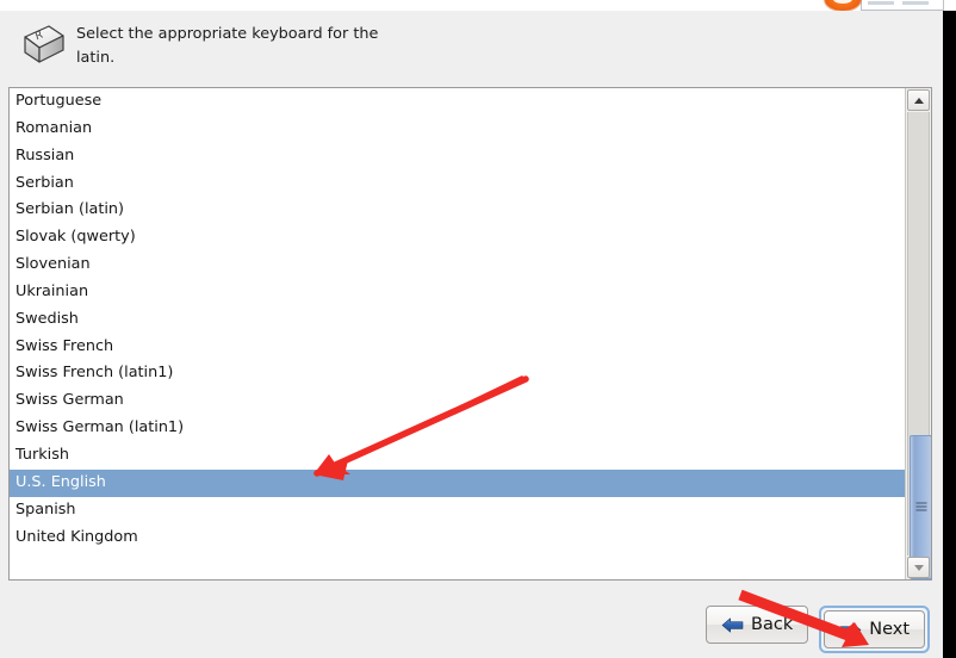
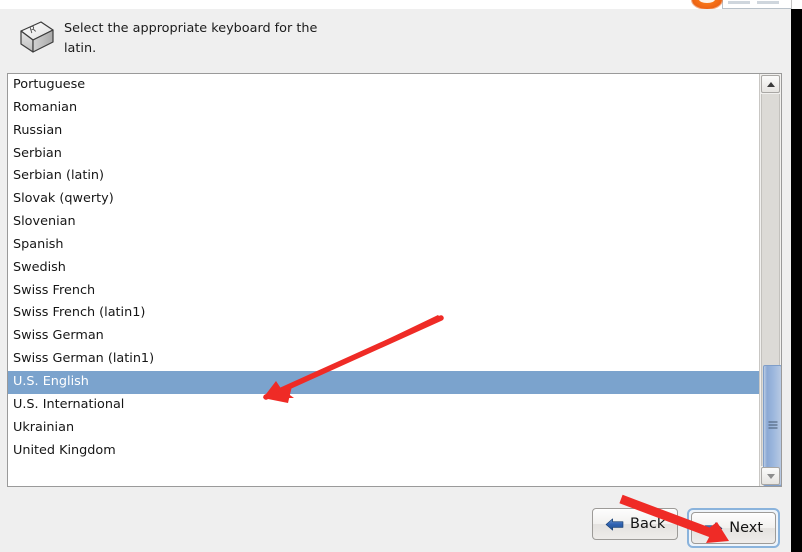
  Select the appropriate keyboard for the latin.
  Portuguese
  Romanian
  Russian
  Serbian
  Serbian (latin)
  Slovak (qwerty)
  Slovenian
- Ukrainian
+ Spanish
  Swedish
  Swiss French
  Swiss French (latin1)
  Swiss German
  Swiss German (latin1)
- Turkish
  U.S. English
+ U.S. International
- Spanish
+ Ukrainian
  United Kingdom
  Back
  Next
